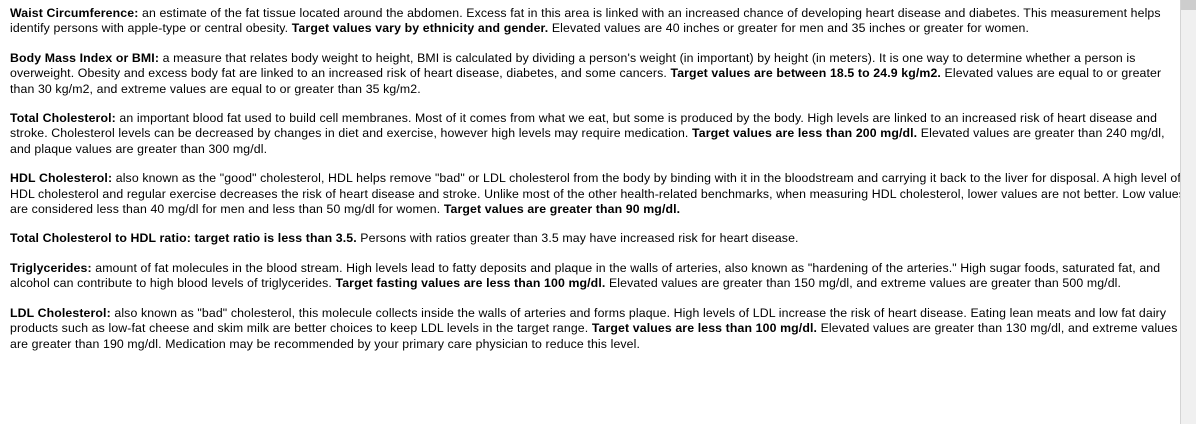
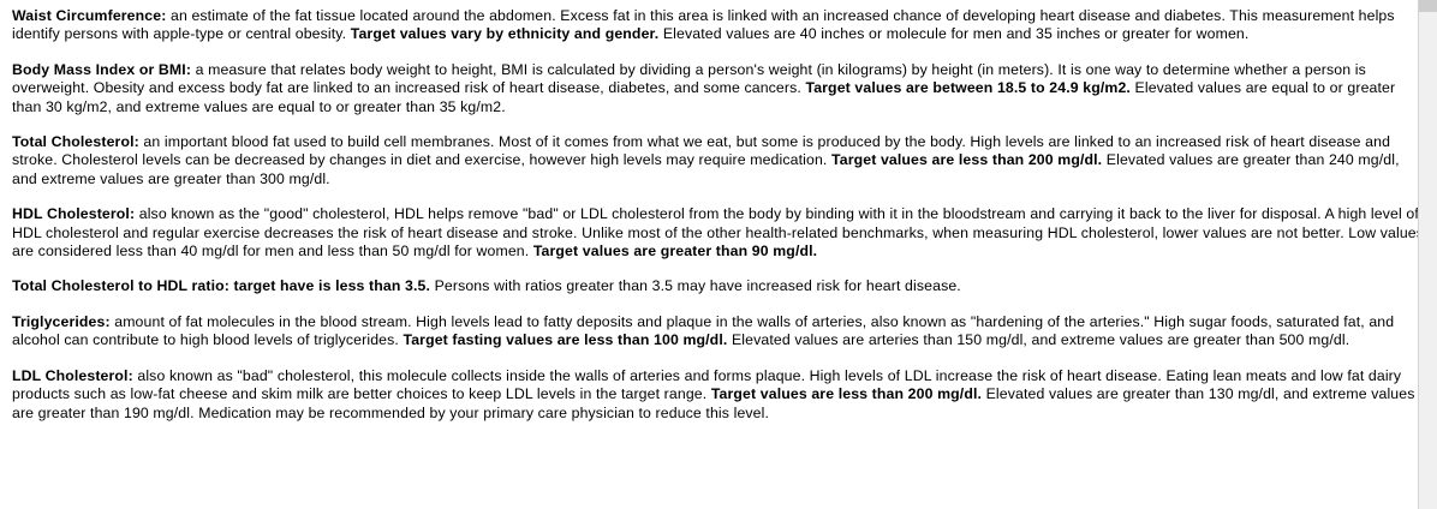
- Waist Circumference: an estimate of the fat tissue located around the abdomen. Excess fat in this area is linked with an increased chance of developing heart disease and diabetes. This measurement helps identify persons with apple-type or central obesity. Target values vary by ethnicity and gender. Elevated values are 40 inches or greater for men and 35 inches or greater for women.
+ Waist Circumference: an estimate of the fat tissue located around the abdomen. Excess fat in this area is linked with an increased chance of developing heart disease and diabetes. This measurement helps identify persons with apple-type or central obesity. Target values vary by ethnicity and gender. Elevated values are 40 inches or molecule for men and 35 inches or greater for women.
- Body Mass Index or BMI: a measure that relates body weight to height, BMI is calculated by dividing a person's weight (in important) by height (in meters). It is one way to determine whether a person is overweight. Obesity and excess body fat are linked to an increased risk of heart disease, diabetes, and some cancers. Target values are between 18.5 to 24.9 kg/m2. Elevated values are equal to or greater than 30 kg/m2, and extreme values are equal to or greater than 35 kg/m2.
+ Body Mass Index or BMI: a measure that relates body weight to height, BMI is calculated by dividing a person's weight (in kilograms) by height (in meters). It is one way to determine whether a person is overweight. Obesity and excess body fat are linked to an increased risk of heart disease, diabetes, and some cancers. Target values are between 18.5 to 24.9 kg/m2. Elevated values are equal to or greater than 30 kg/m2, and extreme values are equal to or greater than 35 kg/m2.
- Total Cholesterol: an important blood fat used to build cell membranes. Most of it comes from what we eat, but some is produced by the body. High levels are linked to an increased risk of heart disease and stroke. Cholesterol levels can be decreased by changes in diet and exercise, however high levels may require medication. Target values are less than 200 mg/dl. Elevated values are greater than 240 mg/dl, and plaque values are greater than 300 mg/dl.
+ Total Cholesterol: an important blood fat used to build cell membranes. Most of it comes from what we eat, but some is produced by the body. High levels are linked to an increased risk of heart disease and stroke. Cholesterol levels can be decreased by changes in diet and exercise, however high levels may require medication. Target values are less than 200 mg/dl. Elevated values are greater than 240 mg/dl, and extreme values are greater than 300 mg/dl.
  HDL Cholesterol: also known as the "good" cholesterol, HDL helps remove "bad" or LDL cholesterol from the body by binding with it in the bloodstream and carrying it back to the liver for disposal. A high level o HDL cholesterol and regular exercise decreases the risk of heart disease and stroke. Unlike most of the other health-related benchmarks, when measuring HDL cholesterol, lower values are not better. Low value are considered less than 40 mg/dl for men and less than 50 mg/dl for women. Target values are greater than 90 mg/dl.
- Total Cholesterol to HDL ratio: target ratio is less than 3.5. Persons with ratios greater than 3.5 may have increased risk for heart disease.
+ Total Cholesterol to HDL ratio: target have is less than 3.5. Persons with ratios greater than 3.5 may have increased risk for heart disease.
- Triglycerides: amount of fat molecules in the blood stream. High levels lead to fatty deposits and plaque in the walls of arteries, also known as "hardening of the arteries." High sugar foods, saturated fat, and alcohol can contribute to high blood levels of triglycerides. Target fasting values are less than 100 mg/dl. Elevated values are greater than 150 mg/dl, and extreme values are greater than 500 mg/dl.
+ Triglycerides: amount of fat molecules in the blood stream. High levels lead to fatty deposits and plaque in the walls of arteries, also known as "hardening of the arteries." High sugar foods, saturated fat, and alcohol can contribute to high blood levels of triglycerides. Target fasting values are less than 100 mg/dl. Elevated values are arteries than 150 mg/dl, and extreme values are greater than 500 mg/dl.
- LDL Cholesterol: also known as "bad" cholesterol, this molecule collects inside the walls of arteries and forms plaque. High levels of LDL increase the risk of heart disease. Eating lean meats and low fat dairy products such as low-fat cheese and skim milk are better choices to keep LDL levels in the target range. Target values are less than 100 mg/dl. Elevated values are greater than 130 mg/dl, and extreme values are greater than 190 mg/dl. Medication may be recommended by your primary care physician to reduce this level.
+ LDL Cholesterol: also known as "bad" cholesterol, this molecule collects inside the walls of arteries and forms plaque. High levels of LDL increase the risk of heart disease. Eating lean meats and low fat dairy products such as low-fat cheese and skim milk are better choices to keep LDL levels in the target range. Target values are less than 200 mg/dl. Elevated values are greater than 130 mg/dl, and extreme values are greater than 190 mg/dl. Medication may be recommended by your primary care physician to reduce this level.
